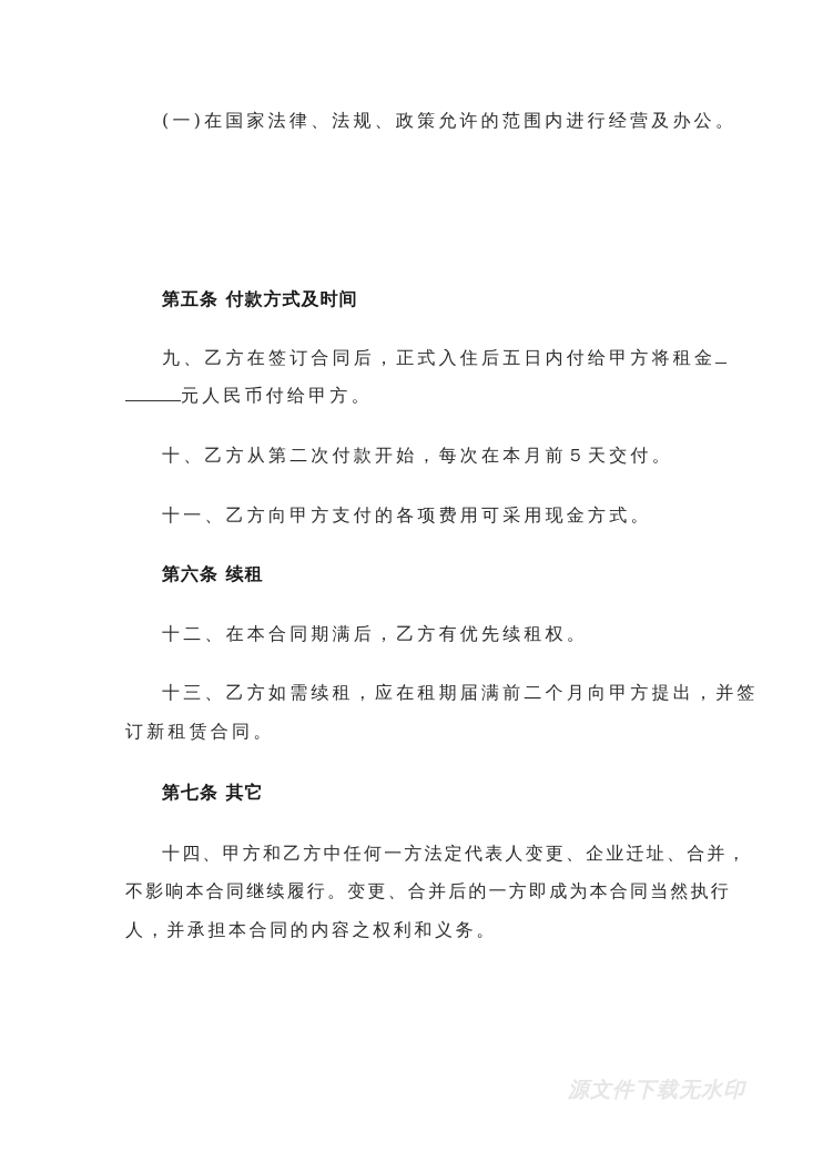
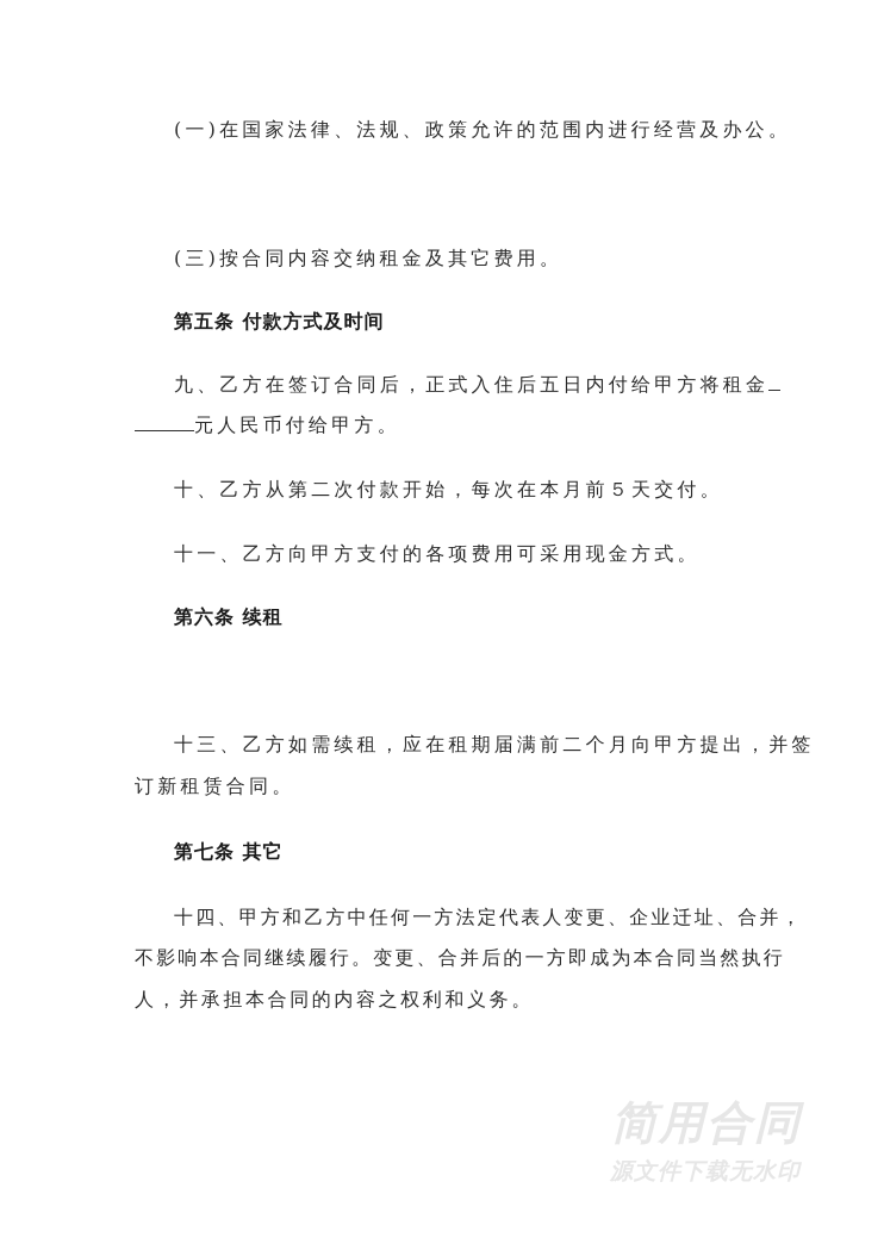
  (一)在国家法律、法规、政策允许的范围内进行经营及办公。
+ (三)按合同内容交纳租金及其它费用。
  第五条 付款方式及时间
  九、乙方在签订合同后，正式入住后五日内付给甲方将租金
  元人民币付给甲方。
  十、乙方从第二次付款开始，每次在本月前５天交付。
  十一、乙方向甲方支付的各项费用可采用现金方式。
  第六条 续租
- 十二、在本合同期满后，乙方有优先续租权。
  十三、乙方如需续租，应在租期届满前二个月向甲方提出，并签
  订新租赁合同。
  第七条 其它
  十四、甲方和乙方中任何一方法定代表人变更、企业迁址、合并，
  不影响本合同继续履行。变更、合并后的一方即成为本合同当然执行
  人，并承担本合同的内容之权利和义务。
+ 简用合同
  源文件下载无水印
